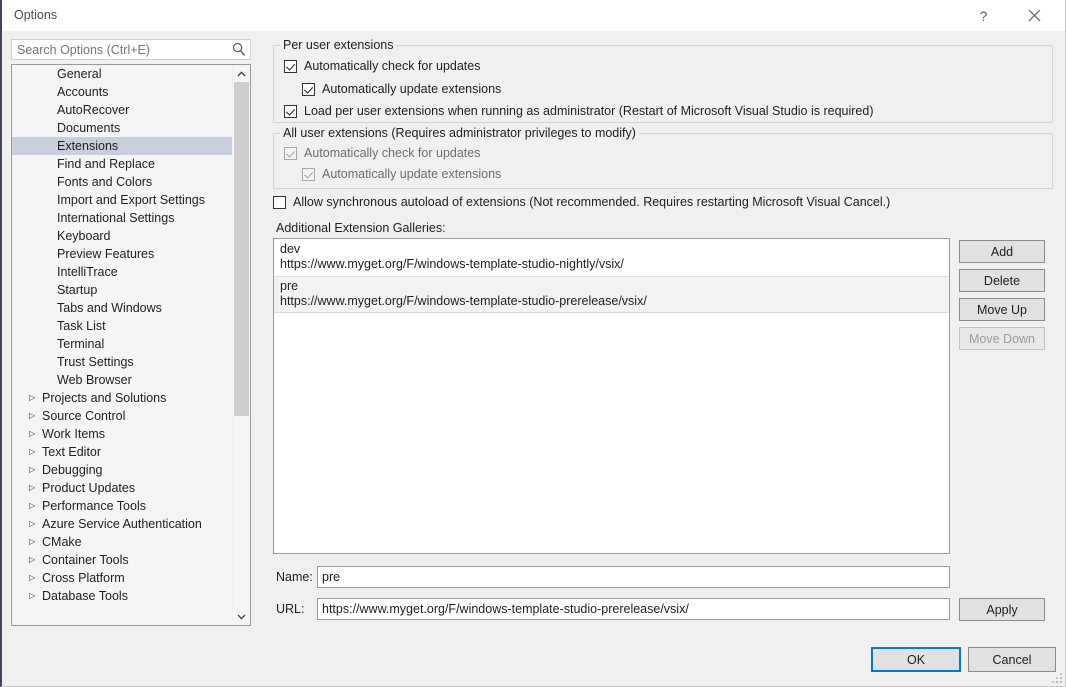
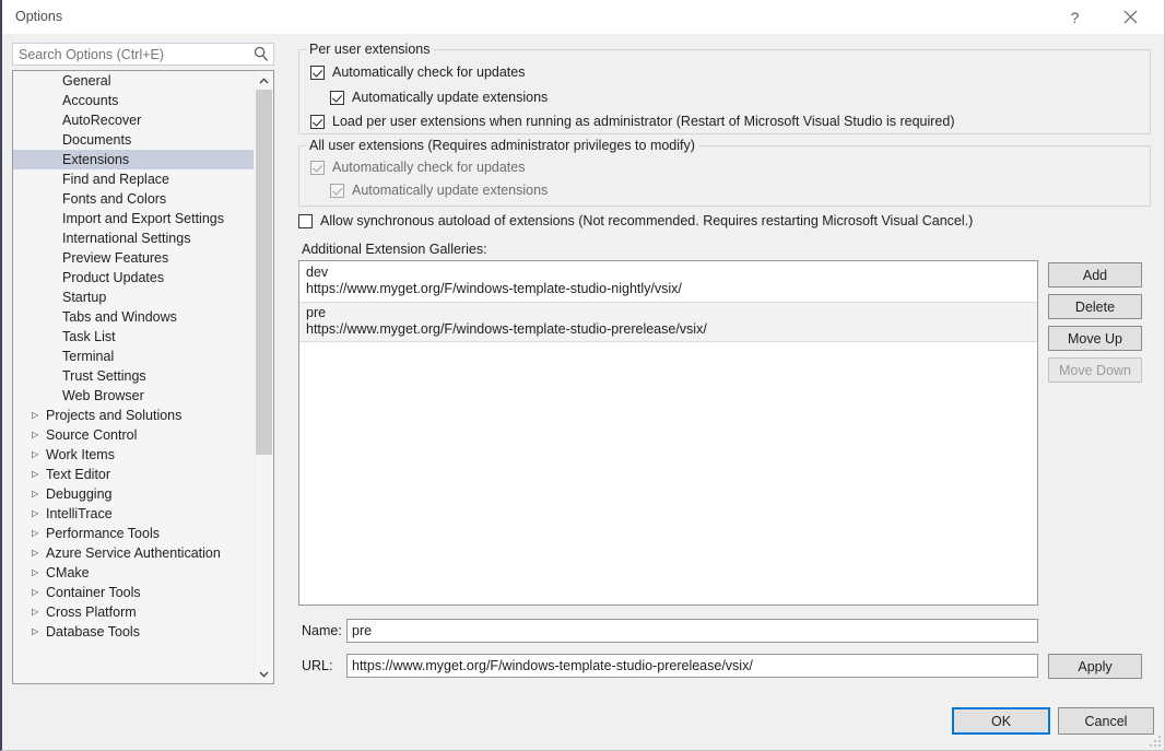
  Options
  ?
  Search Options (Ctrl+E)
  General
  Accounts
  AutoRecover
  Documents
  Extensions
  Find and Replace
  Fonts and Colors
  Import and Export Settings
  International Settings
- Keyboard
  Preview Features
- IntelliTrace
+ Product Updates
  Startup
  Tabs and Windows
  Task List
  Terminal
  Trust Settings
  Web Browser
  ▷
  Projects and Solutions
  ▷
  Source Control
  ▷
  Work Items
  ▷
  Text Editor
  ▷
  Debugging
  ▷
- Product Updates
+ IntelliTrace
  ▷
  Performance Tools
  ▷
  Azure Service Authentication
  ▷
  CMake
  ▷
  Container Tools
  ▷
  Cross Platform
  ▷
  Database Tools
  Per user extensions
  Automatically check for updates
  Automatically update extensions
  Load per user extensions when running as administrator (Restart of Microsoft Visual Studio is required)
  All user extensions (Requires administrator privileges to modify)
  Automatically check for updates
  Automatically update extensions
  Allow synchronous autoload of extensions (Not recommended. Requires restarting Microsoft Visual Cancel.)
  Additional Extension Galleries:
  dev
  https://www.myget.org/F/windows-template-studio-nightly/vsix/
  pre
  https://www.myget.org/F/windows-template-studio-prerelease/vsix/
  Add
  Delete
  Move Up
  Move Down
  Name:
  pre
  URL:
  https://www.myget.org/F/windows-template-studio-prerelease/vsix/
  Apply
  OK
  Cancel
